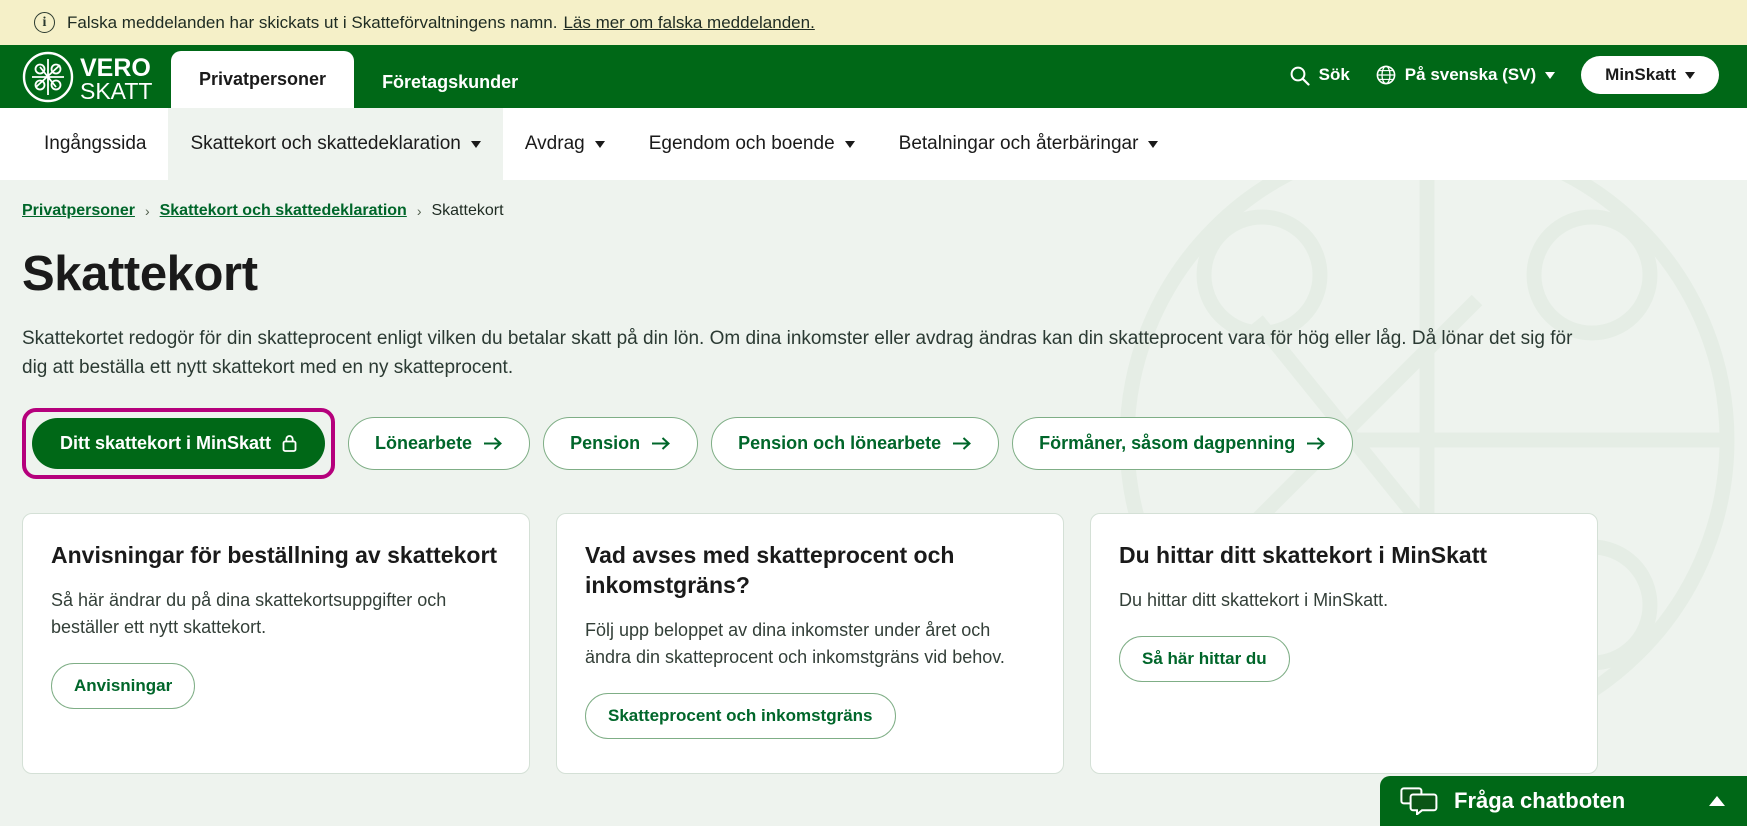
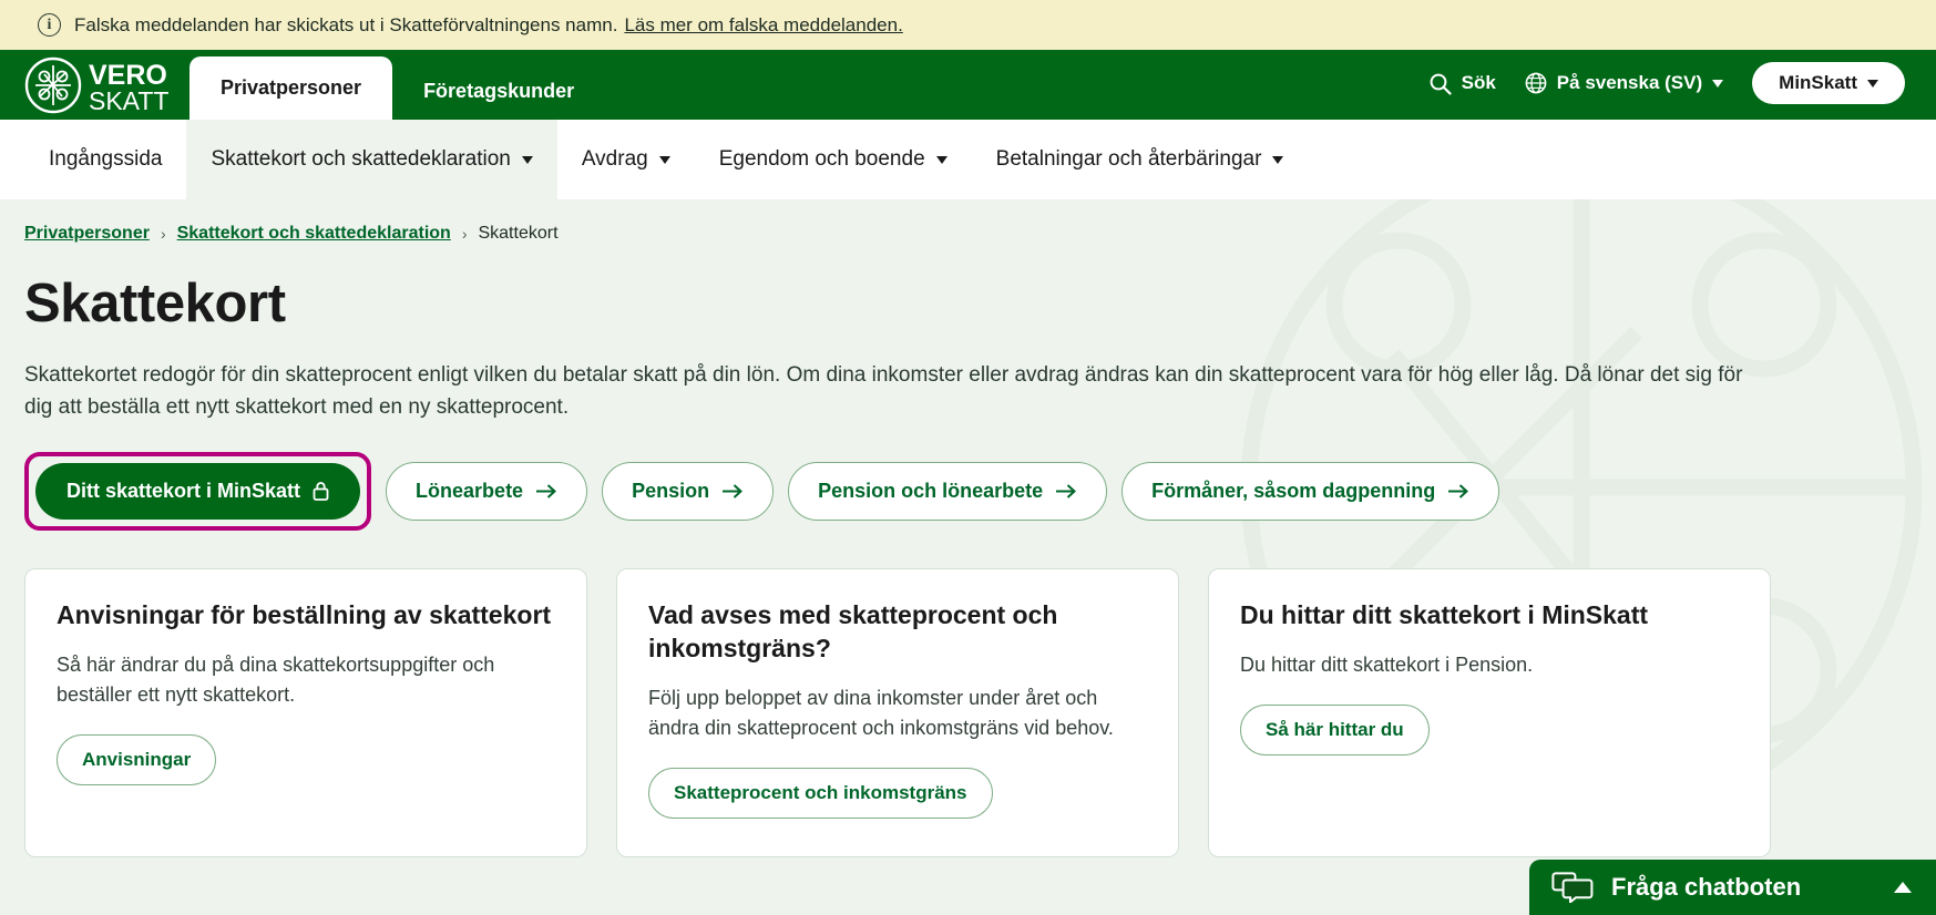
  i
  Falska meddelanden har skickats ut i Skatteförvaltningens namn.
  Läs mer om falska meddelanden.
  VERO
  SKATT
  Privatpersoner
  Företagskunder
  Sök
  På svenska (SV)
  MinSkatt
  Ingångssida
  Skattekort och skattedeklaration
  Avdrag
  Egendom och boende
  Betalningar och återbäringar
  Privatpersoner
  ›
  Skattekort och skattedeklaration
  ›
  Skattekort
  Skattekort
  Skattekortet redogör för din skatteprocent enligt vilken du betalar skatt på din lön. Om dina inkomster eller avdrag ändras kan din skatteprocent vara för hög eller låg. Då lönar det sig för dig att beställa ett nytt skattekort med en ny skatteprocent.
  Ditt skattekort i MinSkatt
  Lönearbete
  Pension
  Pension och lönearbete
  Förmåner, såsom dagpenning
  Anvisningar för beställning av skattekort
  Så här ändrar du på dina skattekortsuppgifter och beställer ett nytt skattekort.
  Anvisningar
  Vad avses med skatteprocent och inkomstgräns?
  Följ upp beloppet av dina inkomster under året och ändra din skatteprocent och inkomstgräns vid behov.
  Skatteprocent och inkomstgräns
  Du hittar ditt skattekort i MinSkatt
- Du hittar ditt skattekort i MinSkatt.
+ Du hittar ditt skattekort i Pension.
  Så här hittar du
  Fråga chatboten
